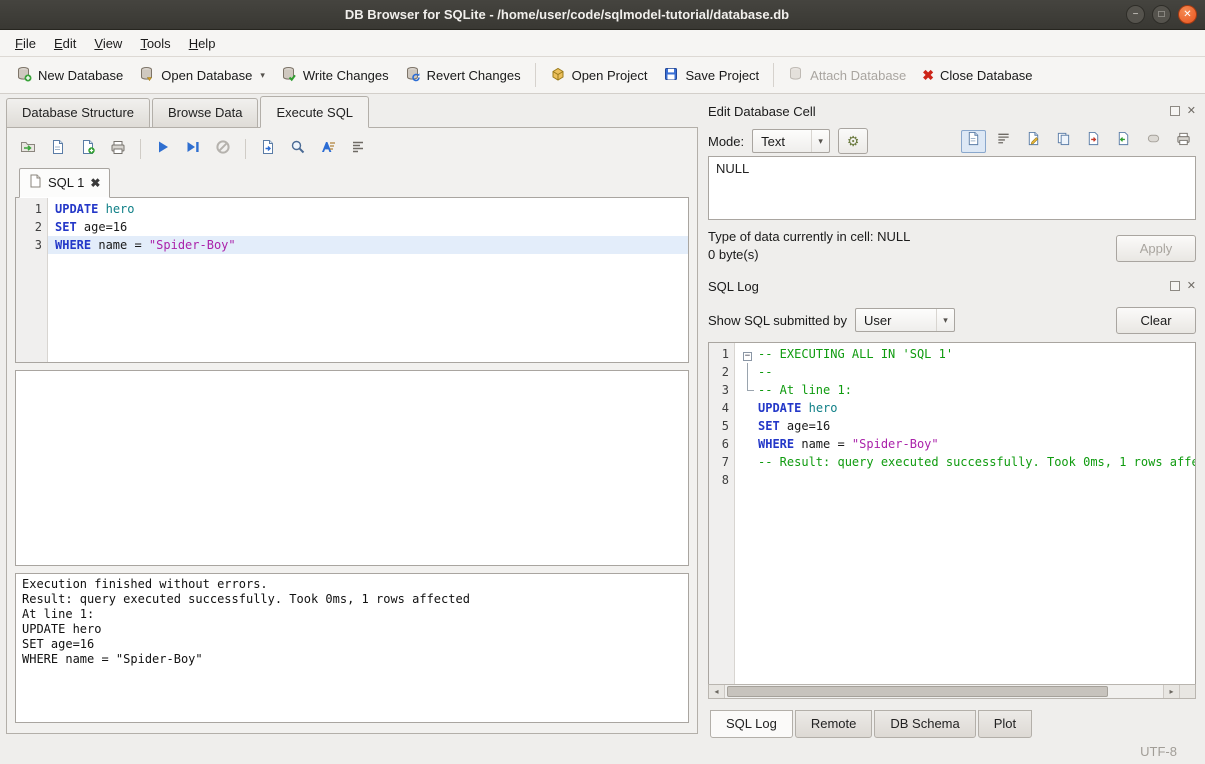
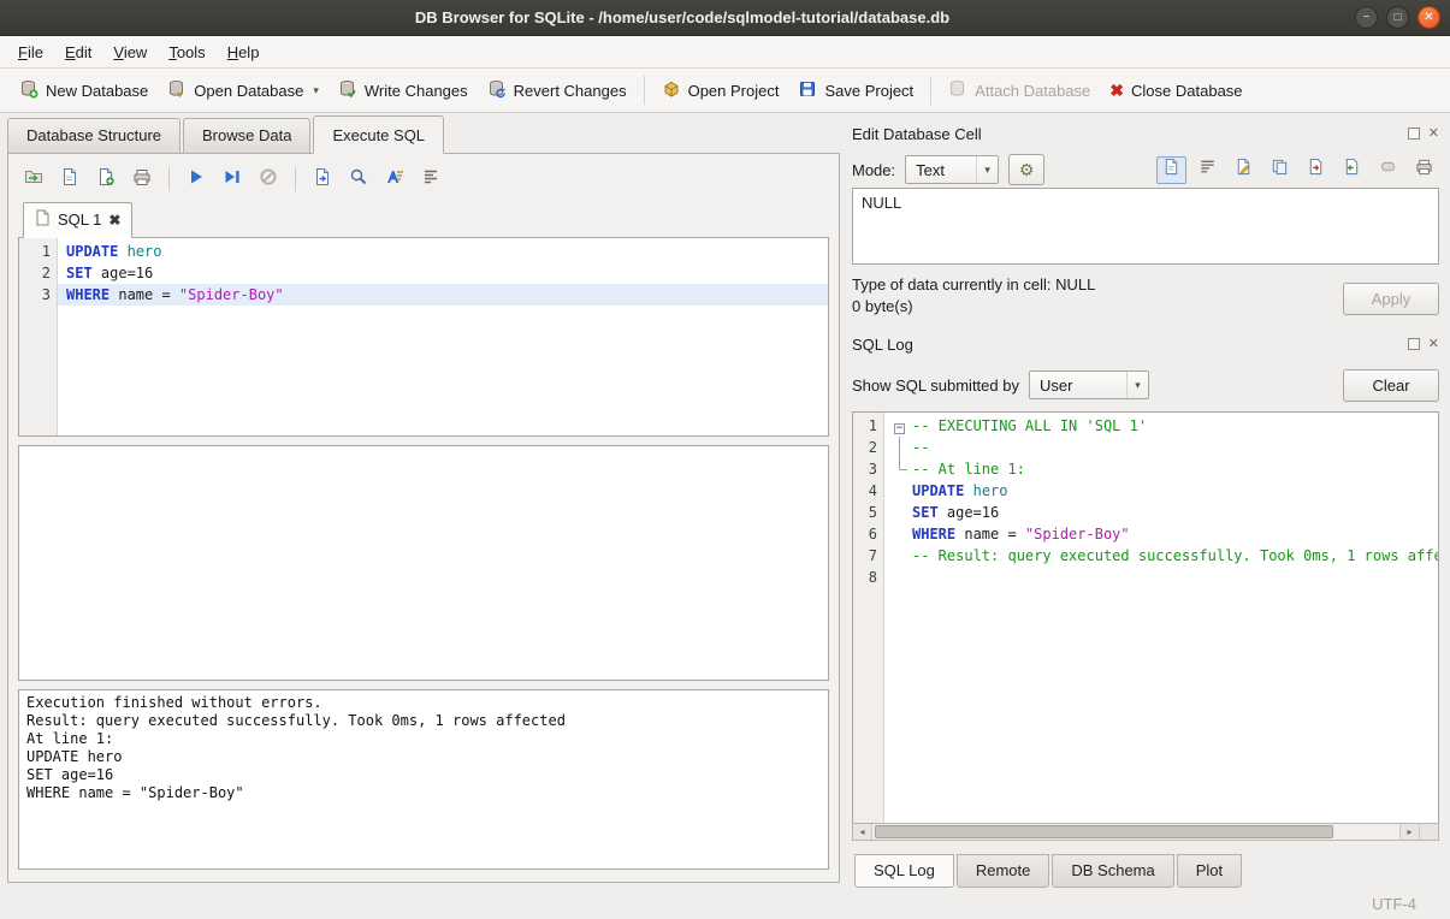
  DB Browser for SQLite - /home/user/code/sqlmodel-tutorial/database.db
  −
  □
  ✕
  File
  Edit
  View
  Tools
  Help
  New Database
  Open Database
  ▾
  Write Changes
  Revert Changes
  Open Project
  Save Project
  Attach Database
  ✖
  Close Database
  Database Structure
  Browse Data
  Execute SQL
  SQL 1
  ✖
  1
  2
  3
  UPDATE hero
  SET age=16
  WHERE name = "Spider-Boy"
  Execution finished without errors.
  Result: query executed successfully. Took 0ms, 1 rows affected
  At line 1:
  UPDATE hero
  SET age=16
  WHERE name = "Spider-Boy"
  Edit Database Cell
  ✕
  Mode:
  Text
  ▾
  ⚙
  NULL
  Type of data currently in cell: NULL
  0 byte(s)
  Apply
  SQL Log
  ✕
  Show SQL submitted by
  User
  ▾
  Clear
  1
  2
  3
  4
  5
  6
  7
  8
  − -- EXECUTING ALL IN 'SQL 1'
  --
  -- At line 1:
  UPDATE hero
  SET age=16
  WHERE name = "Spider-Boy"
  -- Result: query executed successfully. Took 0ms, 1 rows aff
  ◂
  ▸
  SQL Log
  Remote
  DB Schema
  Plot
- UTF-8
+ UTF-4
